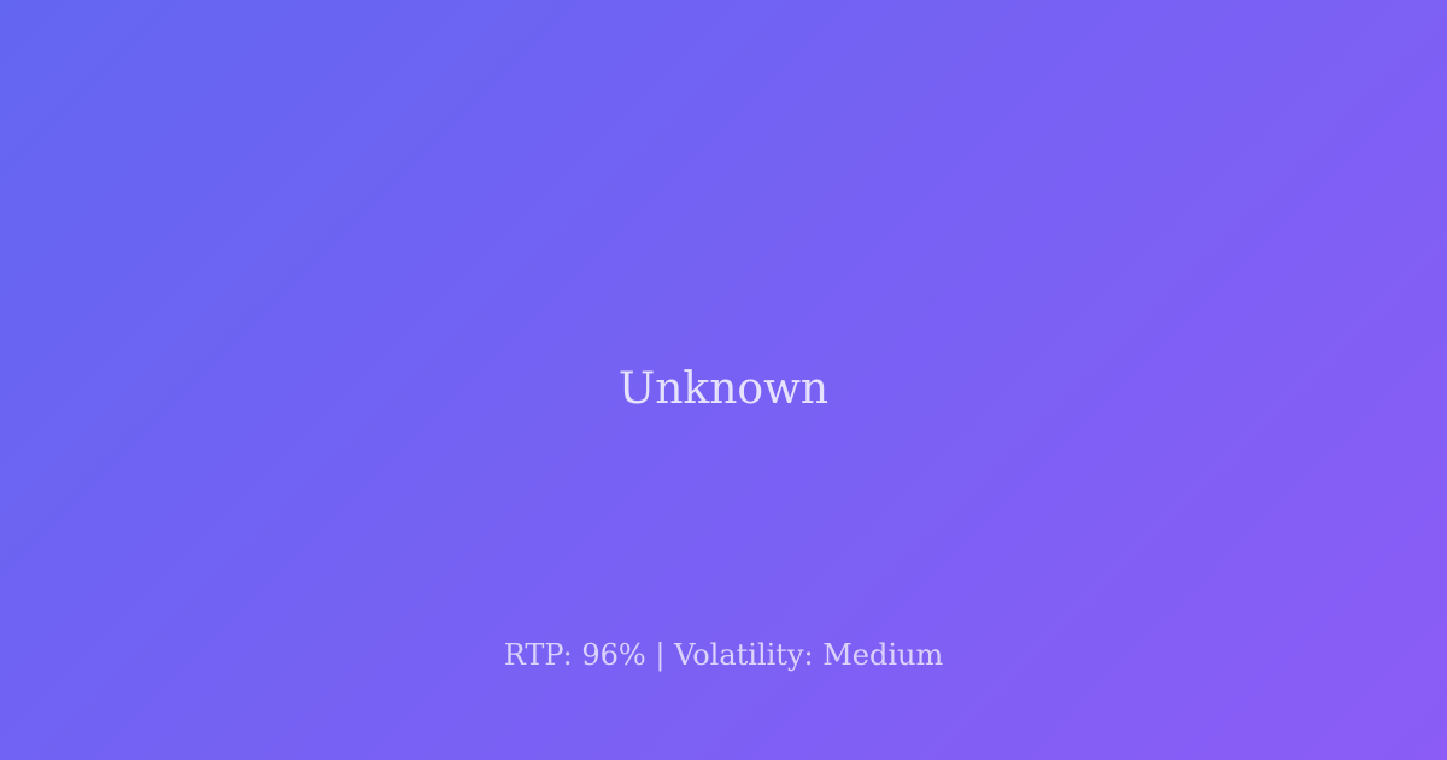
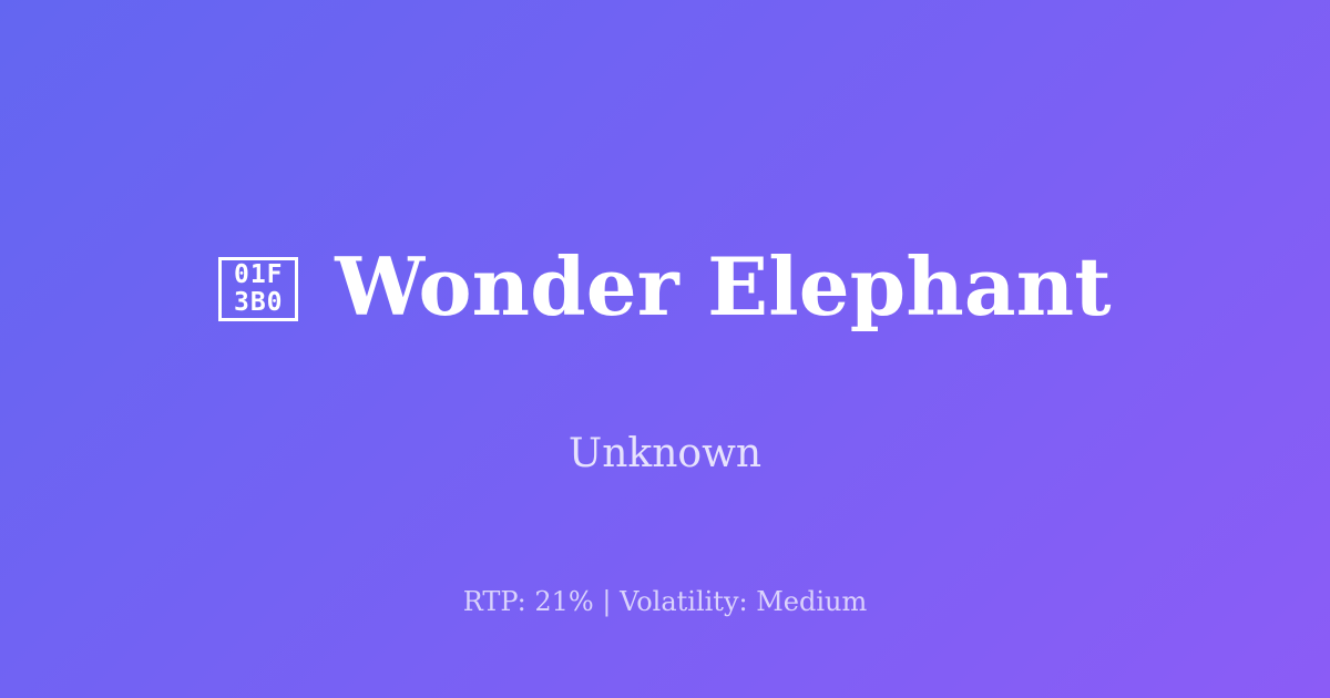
+ 01F
+ 3B0
+ Wonder Elephant
  Unknown
- RTP: 96% | Volatility: Medium
+ RTP: 21% | Volatility: Medium
